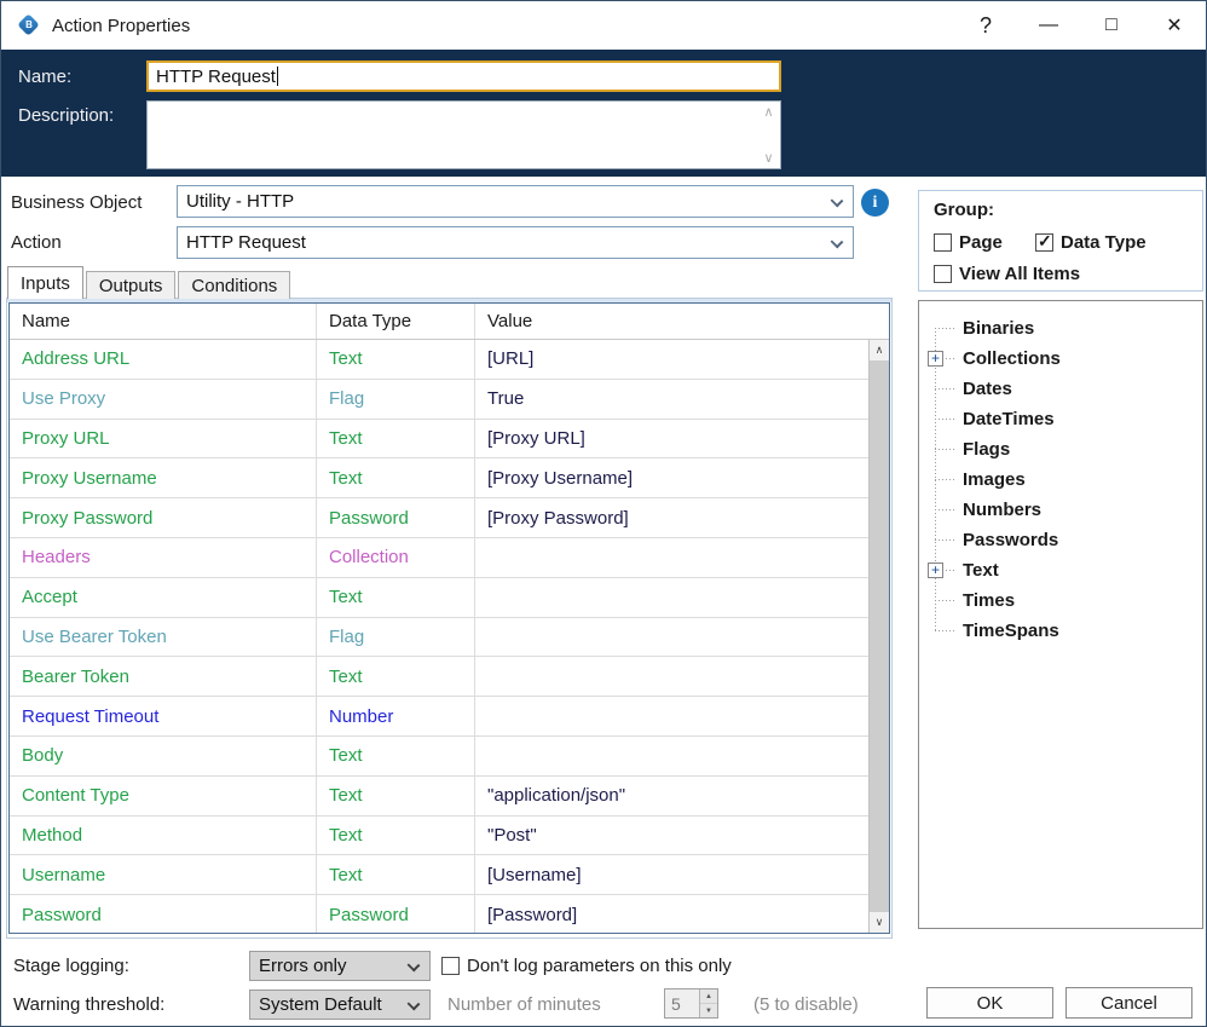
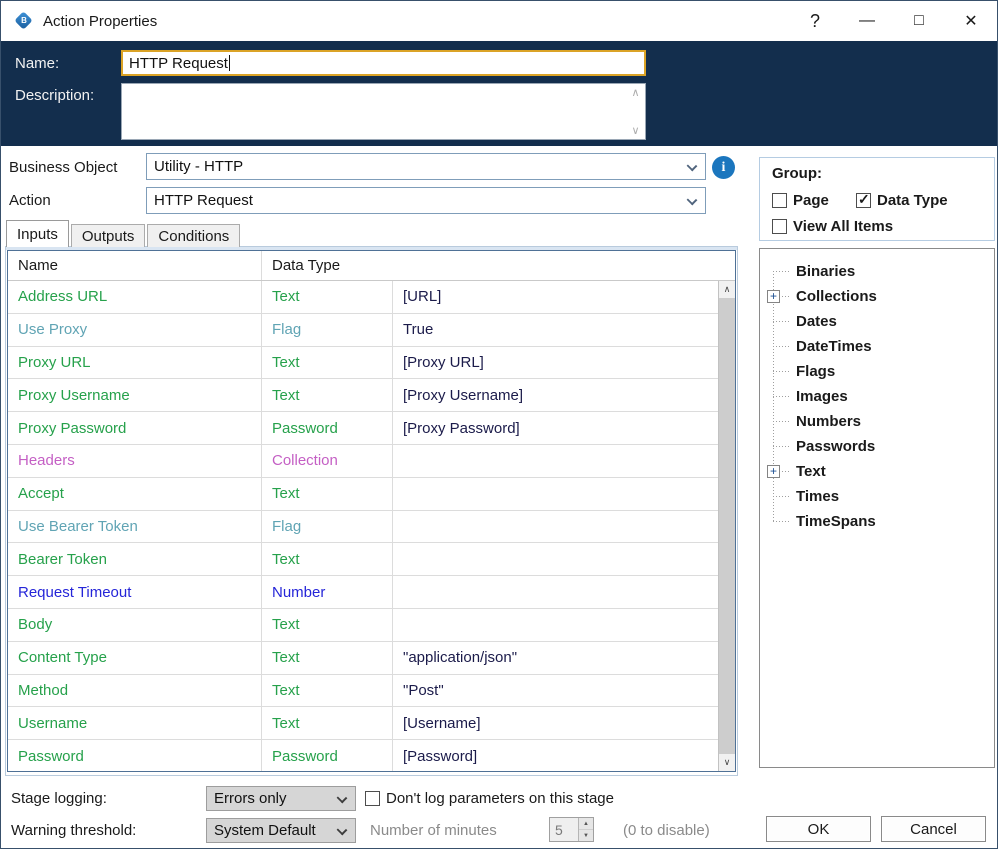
  B
  Action Properties
  ?
  —
  □
  ✕
  Name:
  HTTP Request
  Description:
  ∧
  ∨
  Business Object
  Utility - HTTP
  i
  Action
  HTTP Request
  Inputs
  Outputs
  Conditions
  Name
  Data Type
- Value
  Address URL
  Text
  [URL]
  Use Proxy
  Flag
  True
  Proxy URL
  Text
  [Proxy URL]
  Proxy Username
  Text
  [Proxy Username]
  Proxy Password
  Password
  [Proxy Password]
  Headers
  Collection
  Accept
  Text
  Use Bearer Token
  Flag
  Bearer Token
  Text
  Request Timeout
  Number
  Body
  Text
  Content Type
  Text
  "application/json"
  Method
  Text
  "Post"
  Username
  Text
  [Username]
  Password
  Password
  [Password]
  ∧
  ∨
  Group:
  Page
  Data Type
  View All Items
  Binaries
  +
  Collections
  Dates
  DateTimes
  Flags
  Images
  Numbers
  Passwords
  +
  Text
  Times
  TimeSpans
  Stage logging:
  Errors only
- Don't log parameters on this only
+ Don't log parameters on this stage
  Warning threshold:
  System Default
  Number of minutes
  5
- (5 to disable)
+ (0 to disable)
  OK
  Cancel
